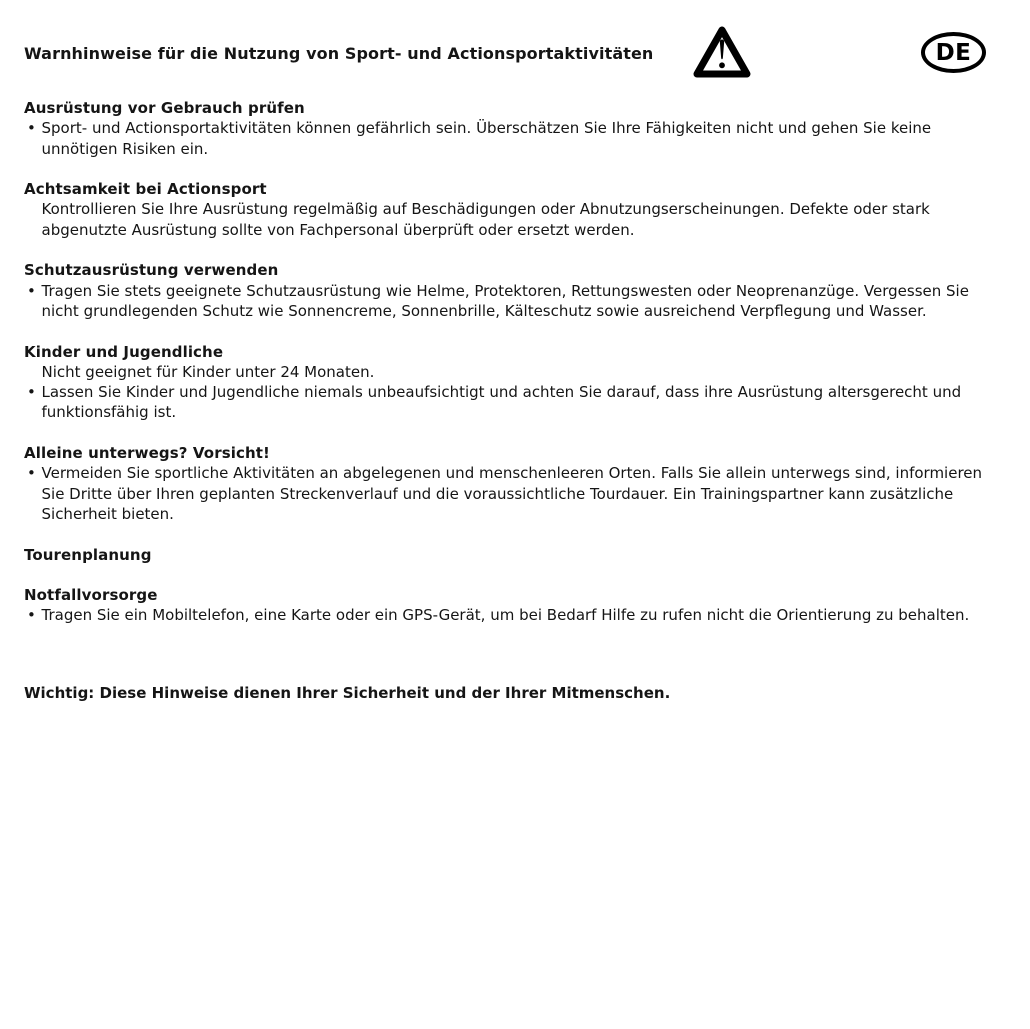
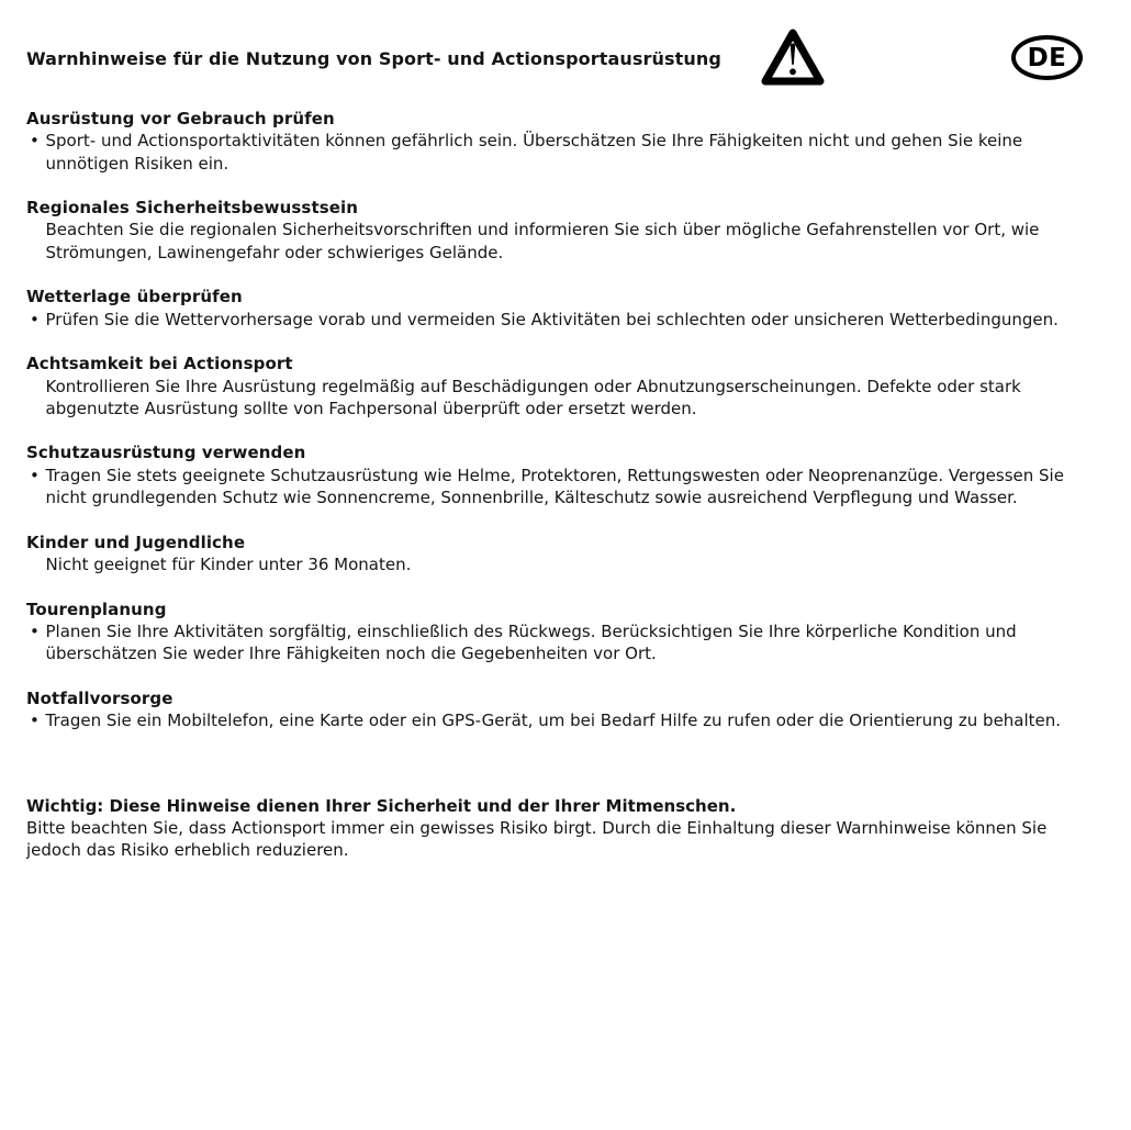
- Warnhinweise für die Nutzung von Sport- und Actionsportaktivitäten
+ Warnhinweise für die Nutzung von Sport- und Actionsportausrüstung
  DE
  Ausrüstung vor Gebrauch prüfen
  Sport- und Actionsportaktivitäten können gefährlich sein. Überschätzen Sie Ihre Fähigkeiten nicht und gehen Sie keine unnötigen Risiken ein.
+ Regionales Sicherheitsbewusstsein
+ Beachten Sie die regionalen Sicherheitsvorschriften und informieren Sie sich über mögliche Gefahrenstellen vor Ort, wie Strömungen, Lawinengefahr oder schwieriges Gelände.
+ Wetterlage überprüfen
+ Prüfen Sie die Wettervorhersage vorab und vermeiden Sie Aktivitäten bei schlechten oder unsicheren Wetterbedingungen.
  Achtsamkeit bei Actionsport
  Kontrollieren Sie Ihre Ausrüstung regelmäßig auf Beschädigungen oder Abnutzungserscheinungen. Defekte oder stark abgenutzte Ausrüstung sollte von Fachpersonal überprüft oder ersetzt werden.
  Schutzausrüstung verwenden
  Tragen Sie stets geeignete Schutzausrüstung wie Helme, Protektoren, Rettungswesten oder Neoprenanzüge. Vergessen Sie nicht grundlegenden Schutz wie Sonnencreme, Sonnenbrille, Kälteschutz sowie ausreichend Verpflegung und Wasser.
  Kinder und Jugendliche
- Nicht geeignet für Kinder unter 24 Monaten.
+ Nicht geeignet für Kinder unter 36 Monaten.
- Lassen Sie Kinder und Jugendliche niemals unbeaufsichtigt und achten Sie darauf, dass ihre Ausrüstung altersgerecht und funktionsfähig ist.
- Alleine unterwegs? Vorsicht!
- Vermeiden Sie sportliche Aktivitäten an abgelegenen und menschenleeren Orten. Falls Sie allein unterwegs sind, informieren Sie Dritte über Ihren geplanten Streckenverlauf und die voraussichtliche Tourdauer. Ein Trainingspartner kann zusätzliche Sicherheit bieten.
  Tourenplanung
+ Planen Sie Ihre Aktivitäten sorgfältig, einschließlich des Rückwegs. Berücksichtigen Sie Ihre körperliche Kondition und überschätzen Sie weder Ihre Fähigkeiten noch die Gegebenheiten vor Ort.
  Notfallvorsorge
- Tragen Sie ein Mobiltelefon, eine Karte oder ein GPS-Gerät, um bei Bedarf Hilfe zu rufen nicht die Orientierung zu behalten.
+ Tragen Sie ein Mobiltelefon, eine Karte oder ein GPS-Gerät, um bei Bedarf Hilfe zu rufen oder die Orientierung zu behalten.
  Wichtig: Diese Hinweise dienen Ihrer Sicherheit und der Ihrer Mitmenschen.
+ Bitte beachten Sie, dass Actionsport immer ein gewisses Risiko birgt. Durch die Einhaltung dieser Warnhinweise können Sie jedoch das Risiko erheblich reduzieren.
